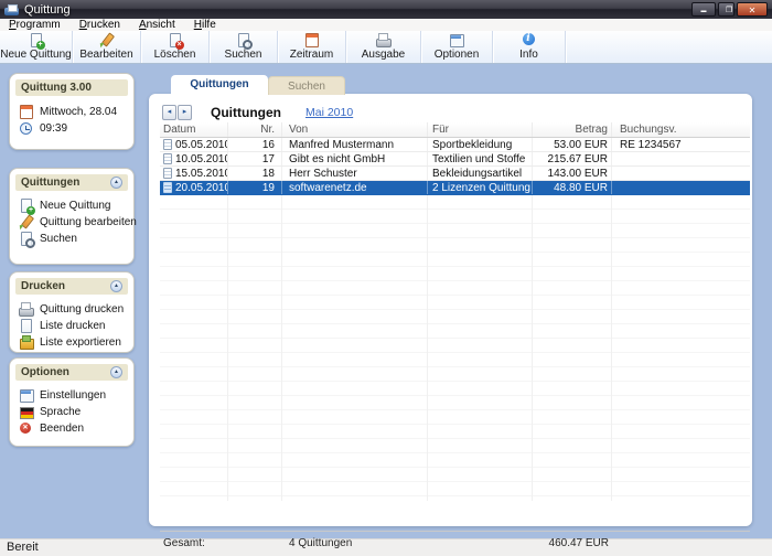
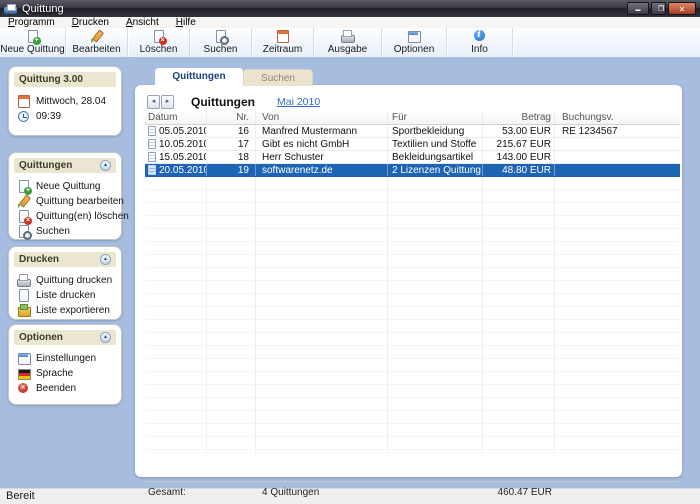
  Quittung
  Programm Drucken Ansicht Hilfe
  Neue Quittung
  Bearbeiten
  Löschen
  Suchen
  Zeitraum
  Ausgabe
  Optionen
  Info
  Quittung 3.00
  Mittwoch, 28.04
  09:39
  Quittungen
  Neue Quittung
  Quittung bearbeiten
+ Quittung(en) löschen
  Suchen
  Drucken
  Quittung drucken
  Liste drucken
  Liste exportieren
  Optionen
  Einstellungen
  Sprache
  Beenden
  Quittungen
  Suchen
  Quittungen
  Mai 2010
  Datum
  Nr.
  Von
  Für
  Betrag
  Buchungsv.
  05.05.201
  16
  Manfred Mustermann
  Sportbekleidung
  53.00 EUR
  RE 1234567
  10.05.201
  17
  Gibt es nicht GmbH
  Textilien und Stoffe
  215.67 EUR
  15.05.201
  18
  Herr Schuster
  Bekleidungsartikel
  143.00 EUR
  20.05.201
  19
  softwarenetz.de
  2 Lizenzen Quittung
  48.80 EUR
  Gesamt:
  4 Quittungen
  460.47 EUR
  Bereit
